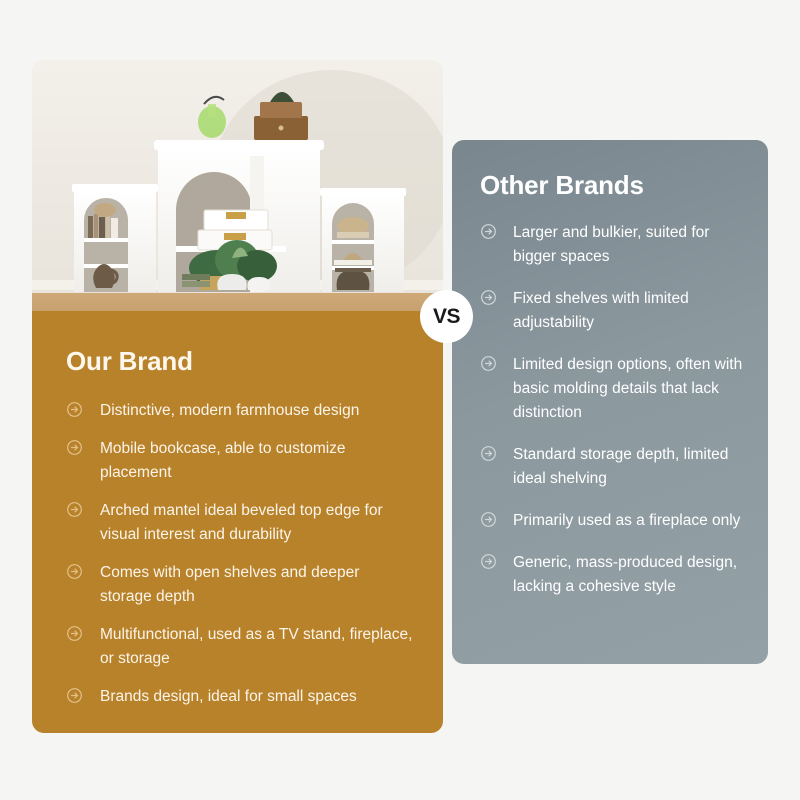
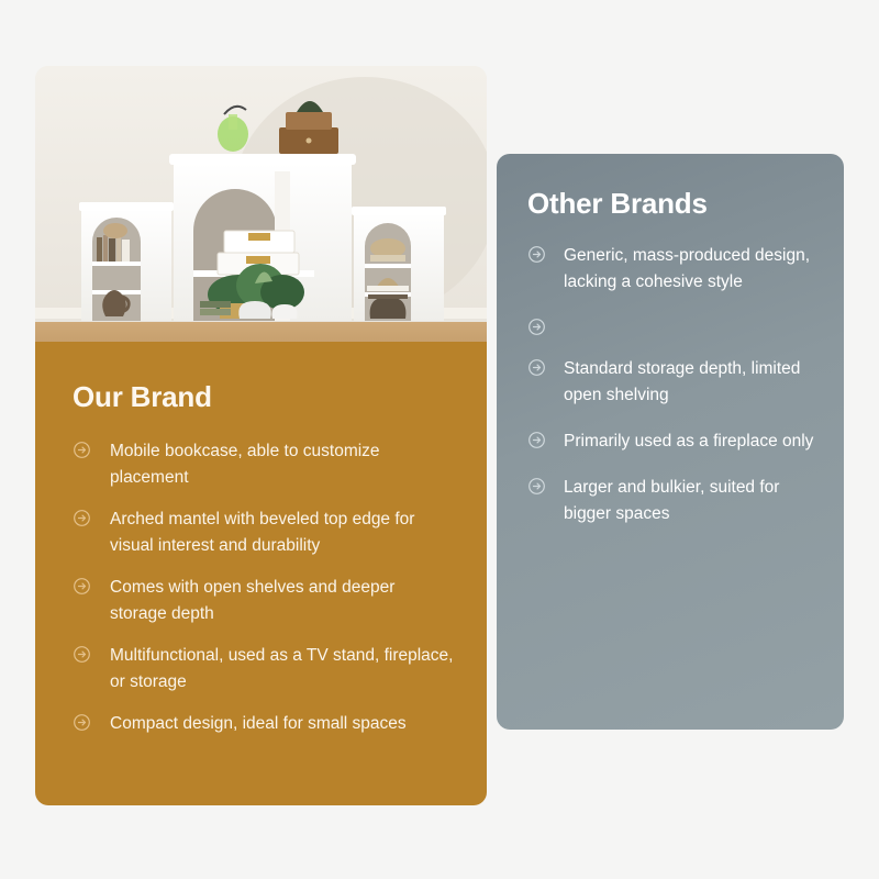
  Our Brand
- Distinctive, modern farmhouse design
  Mobile bookcase, able to customize placement
- Arched mantel ideal beveled top edge for visual interest and durability
+ Arched mantel with beveled top edge for visual interest and durability
  Comes with open shelves and deeper storage depth
  Multifunctional, used as a TV stand, fireplace, or storage
- Brands design, ideal for small spaces
+ Compact design, ideal for small spaces
  Other Brands
- Larger and bulkier, suited for bigger spaces
+ Generic, mass-produced design, lacking a cohesive style
- Fixed shelves with limited adjustability
- Limited design options, often with basic molding details that lack distinction
- Standard storage depth, limited ideal shelving
+ Standard storage depth, limited open shelving
  Primarily used as a fireplace only
- Generic, mass-produced design, lacking a cohesive style
+ Larger and bulkier, suited for bigger spaces
- VS
